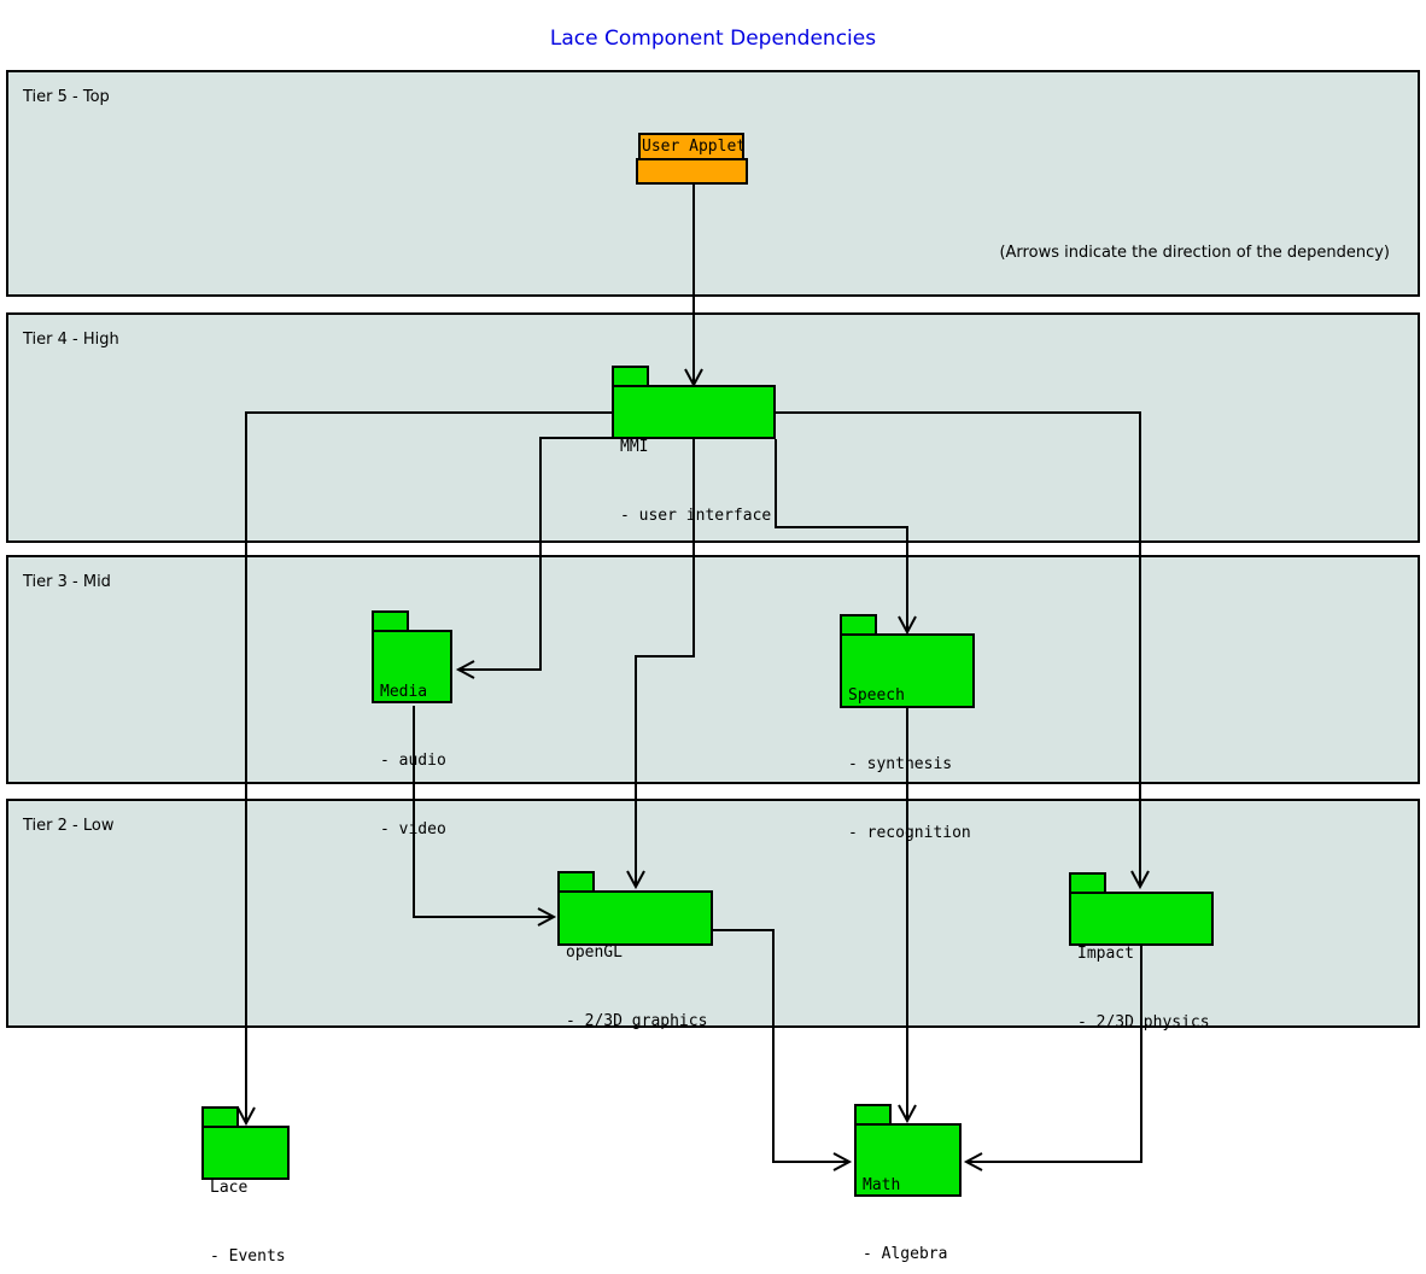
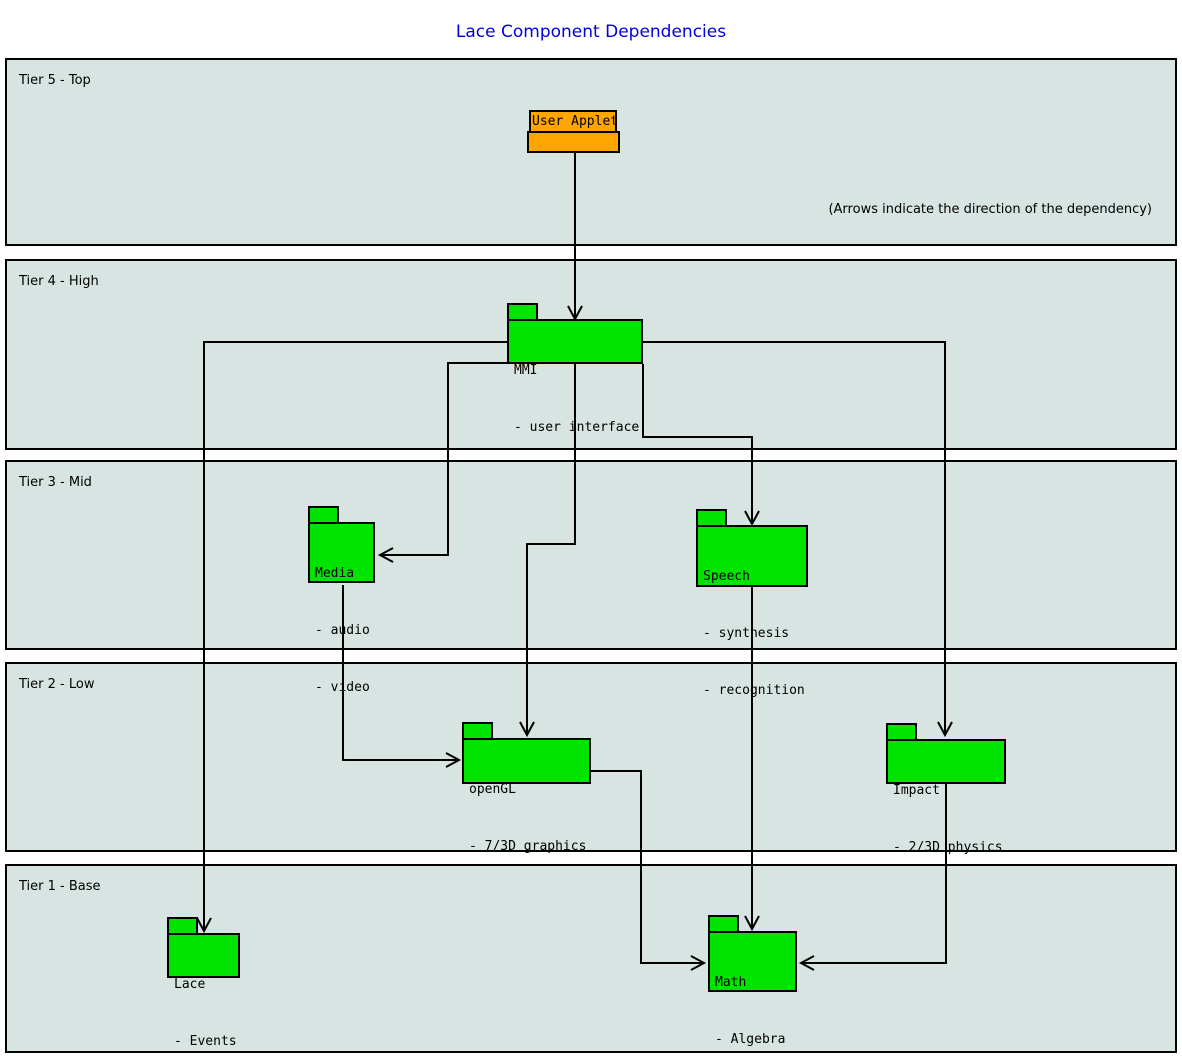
  Lace Component Dependencies
  Tier 5 - Top
  Tier 4 - High
  Tier 3 - Mid
  Tier 2 - Low
+ Tier 1 - Base
  (Arrows indicate the direction of the dependency)
  User Applet
  MMI
  - user interface
  Media
  - audio
  - video
  Speech
  - synthesis
  - recognition
  openGL
- - 2/3D graphics
+ - 7/3D graphics
  Impact
  - 2/3D physics
  Lace
  - Events
  Math
  - Algebra
